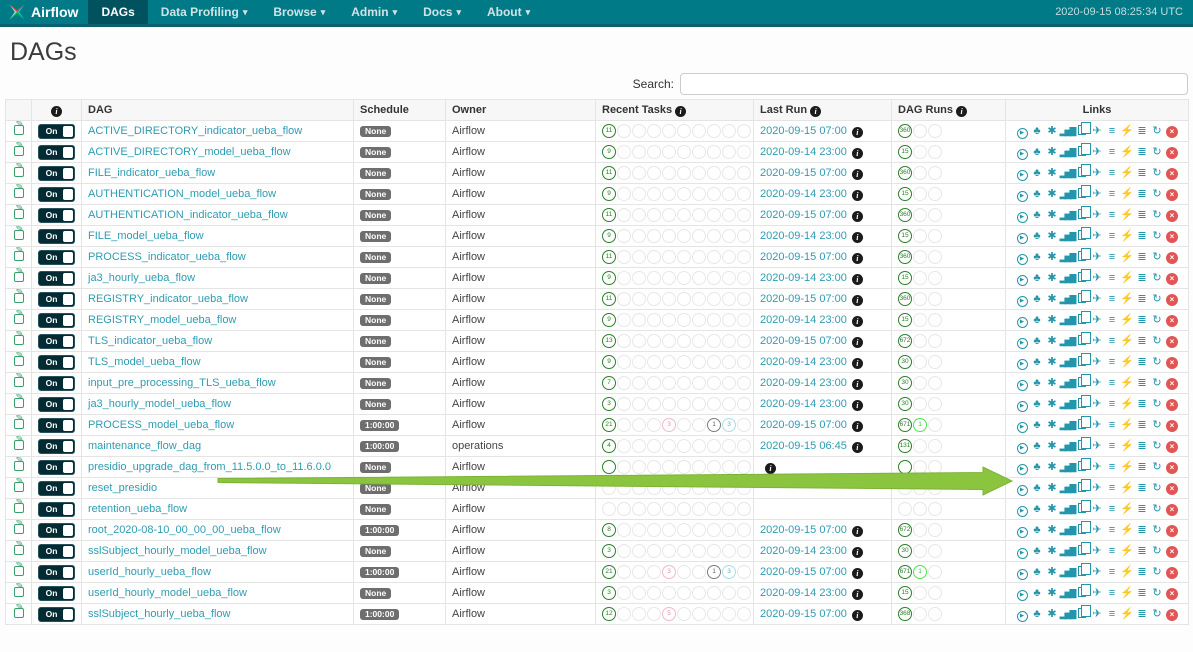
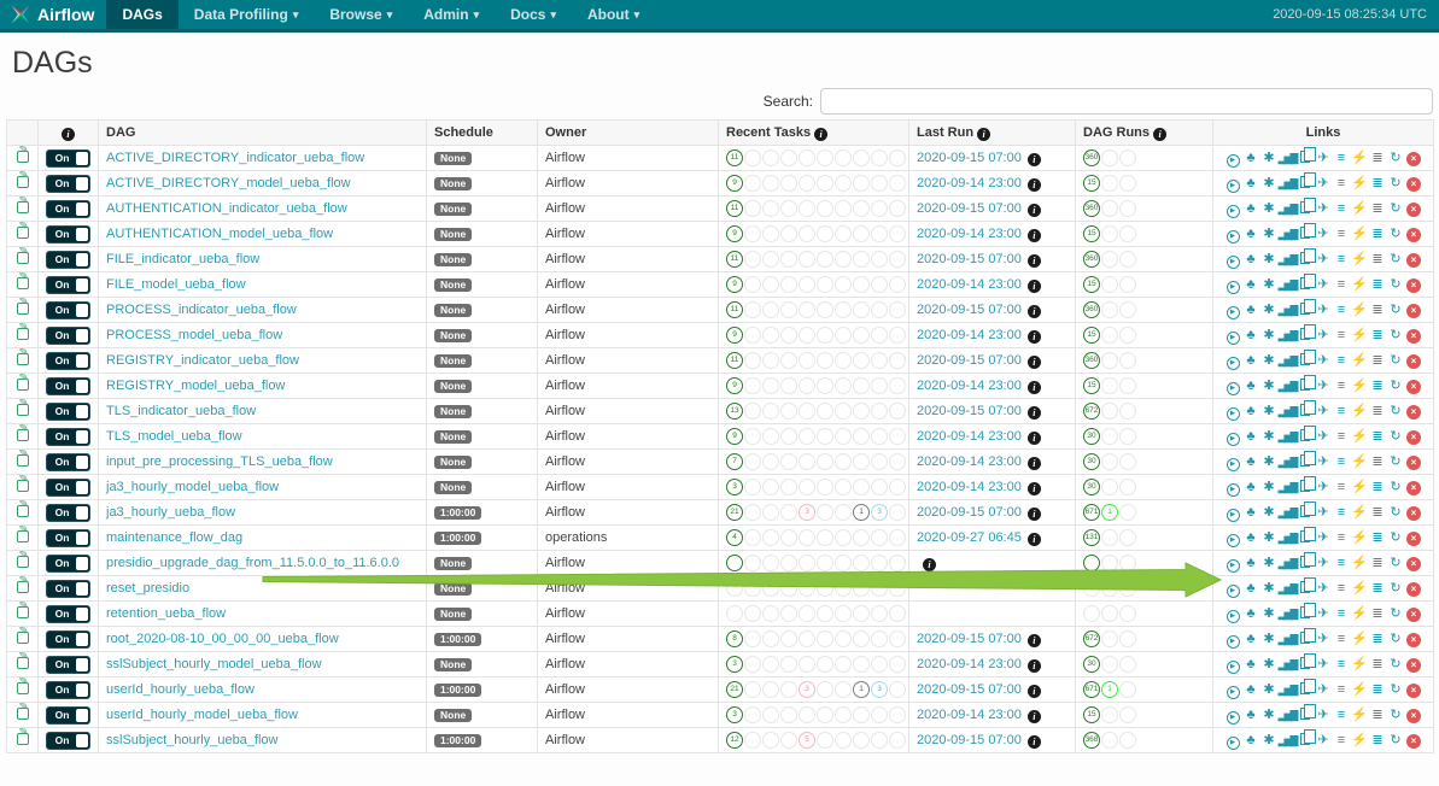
  Airflow
  DAGs
  Data Profiling
  ▾
  Browse
  ▾
  Admin
  ▾
  Docs
  ▾
  About
  ▾
  2020-09-15 08:25:34 UTC
  DAGs
  Search:
  	i	DAG	Schedule	Owner	Recent Tasks i	Last Run i	DAG Runs i	Links
  	On	ACTIVE_DIRECTORY_indicator_ueba_flow	None	Airflow		2020-09-15 07:00 i		♣ ✱ ▂▅▇ ✈ ≡ ⚡ ≣ ↻ ×
  	On	ACTIVE_DIRECTORY_model_ueba_flow	None	Airflow		2020-09-14 23:00 i		♣ ✱ ▂▅▇ ✈ ≡ ⚡ ≣ ↻ ×
- 	On	FILE_indicator_ueba_flow	None	Airflow		2020-09-15 07:00 i		♣ ✱ ▂▅▇ ✈ ≡ ⚡ ≣ ↻ ×
+ 	On	AUTHENTICATION_indicator_ueba_flow	None	Airflow		2020-09-15 07:00 i		♣ ✱ ▂▅▇ ✈ ≡ ⚡ ≣ ↻ ×
  	On	AUTHENTICATION_model_ueba_flow	None	Airflow		2020-09-14 23:00 i		♣ ✱ ▂▅▇ ✈ ≡ ⚡ ≣ ↻ ×
- 	On	AUTHENTICATION_indicator_ueba_flow	None	Airflow		2020-09-15 07:00 i		♣ ✱ ▂▅▇ ✈ ≡ ⚡ ≣ ↻ ×
+ 	On	FILE_indicator_ueba_flow	None	Airflow		2020-09-15 07:00 i		♣ ✱ ▂▅▇ ✈ ≡ ⚡ ≣ ↻ ×
  	On	FILE_model_ueba_flow	None	Airflow		2020-09-14 23:00 i		♣ ✱ ▂▅▇ ✈ ≡ ⚡ ≣ ↻ ×
  	On	PROCESS_indicator_ueba_flow	None	Airflow		2020-09-15 07:00 i		♣ ✱ ▂▅▇ ✈ ≡ ⚡ ≣ ↻ ×
- 	On	ja3_hourly_ueba_flow	None	Airflow		2020-09-14 23:00 i		♣ ✱ ▂▅▇ ✈ ≡ ⚡ ≣ ↻ ×
+ 	On	PROCESS_model_ueba_flow	None	Airflow		2020-09-14 23:00 i		♣ ✱ ▂▅▇ ✈ ≡ ⚡ ≣ ↻ ×
  	On	REGISTRY_indicator_ueba_flow	None	Airflow		2020-09-15 07:00 i		♣ ✱ ▂▅▇ ✈ ≡ ⚡ ≣ ↻ ×
  	On	REGISTRY_model_ueba_flow	None	Airflow		2020-09-14 23:00 i		♣ ✱ ▂▅▇ ✈ ≡ ⚡ ≣ ↻ ×
  	On	TLS_indicator_ueba_flow	None	Airflow		2020-09-15 07:00 i		♣ ✱ ▂▅▇ ✈ ≡ ⚡ ≣ ↻ ×
  	On	TLS_model_ueba_flow	None	Airflow		2020-09-14 23:00 i		♣ ✱ ▂▅▇ ✈ ≡ ⚡ ≣ ↻ ×
  	On	input_pre_processing_TLS_ueba_flow	None	Airflow		2020-09-14 23:00 i		♣ ✱ ▂▅▇ ✈ ≡ ⚡ ≣ ↻ ×
  	On	ja3_hourly_model_ueba_flow	None	Airflow		2020-09-14 23:00 i		♣ ✱ ▂▅▇ ✈ ≡ ⚡ ≣ ↻ ×
- 	On	PROCESS_model_ueba_flow	1:00:00	Airflow		2020-09-15 07:00 i		♣ ✱ ▂▅▇ ✈ ≡ ⚡ ≣ ↻ ×
+ 	On	ja3_hourly_ueba_flow	1:00:00	Airflow		2020-09-15 07:00 i		♣ ✱ ▂▅▇ ✈ ≡ ⚡ ≣ ↻ ×
- 	On	maintenance_flow_dag	1:00:00	operations		2020-09-15 06:45 i		♣ ✱ ▂▅▇ ✈ ≡ ⚡ ≣ ↻ ×
+ 	On	maintenance_flow_dag	1:00:00	operations		2020-09-27 06:45 i		♣ ✱ ▂▅▇ ✈ ≡ ⚡ ≣ ↻ ×
  	On	presidio_upgrade_dag_from_11.5.0.0_to_11.6.0.0	None	Airflow		i		♣ ✱ ▂▅▇ ✈ ≡ ⚡ ≣ ↻ ×
  	On	reset_presidio	None	Airflow				♣ ✱ ▂▅▇ ✈ ≡ ⚡ ≣ ↻ ×
  	On	retention_ueba_flow	None	Airflow				♣ ✱ ▂▅▇ ✈ ≡ ⚡ ≣ ↻ ×
  	On	root_2020-08-10_00_00_00_ueba_flow	1:00:00	Airflow		2020-09-15 07:00 i		♣ ✱ ▂▅▇ ✈ ≡ ⚡ ≣ ↻ ×
  	On	sslSubject_hourly_model_ueba_flow	None	Airflow		2020-09-14 23:00 i		♣ ✱ ▂▅▇ ✈ ≡ ⚡ ≣ ↻ ×
  	On	userId_hourly_ueba_flow	1:00:00	Airflow		2020-09-15 07:00 i		♣ ✱ ▂▅▇ ✈ ≡ ⚡ ≣ ↻ ×
  	On	userId_hourly_model_ueba_flow	None	Airflow		2020-09-14 23:00 i		♣ ✱ ▂▅▇ ✈ ≡ ⚡ ≣ ↻ ×
  	On	sslSubject_hourly_ueba_flow	1:00:00	Airflow		2020-09-15 07:00 i		♣ ✱ ▂▅▇ ✈ ≡ ⚡ ≣ ↻ ×
